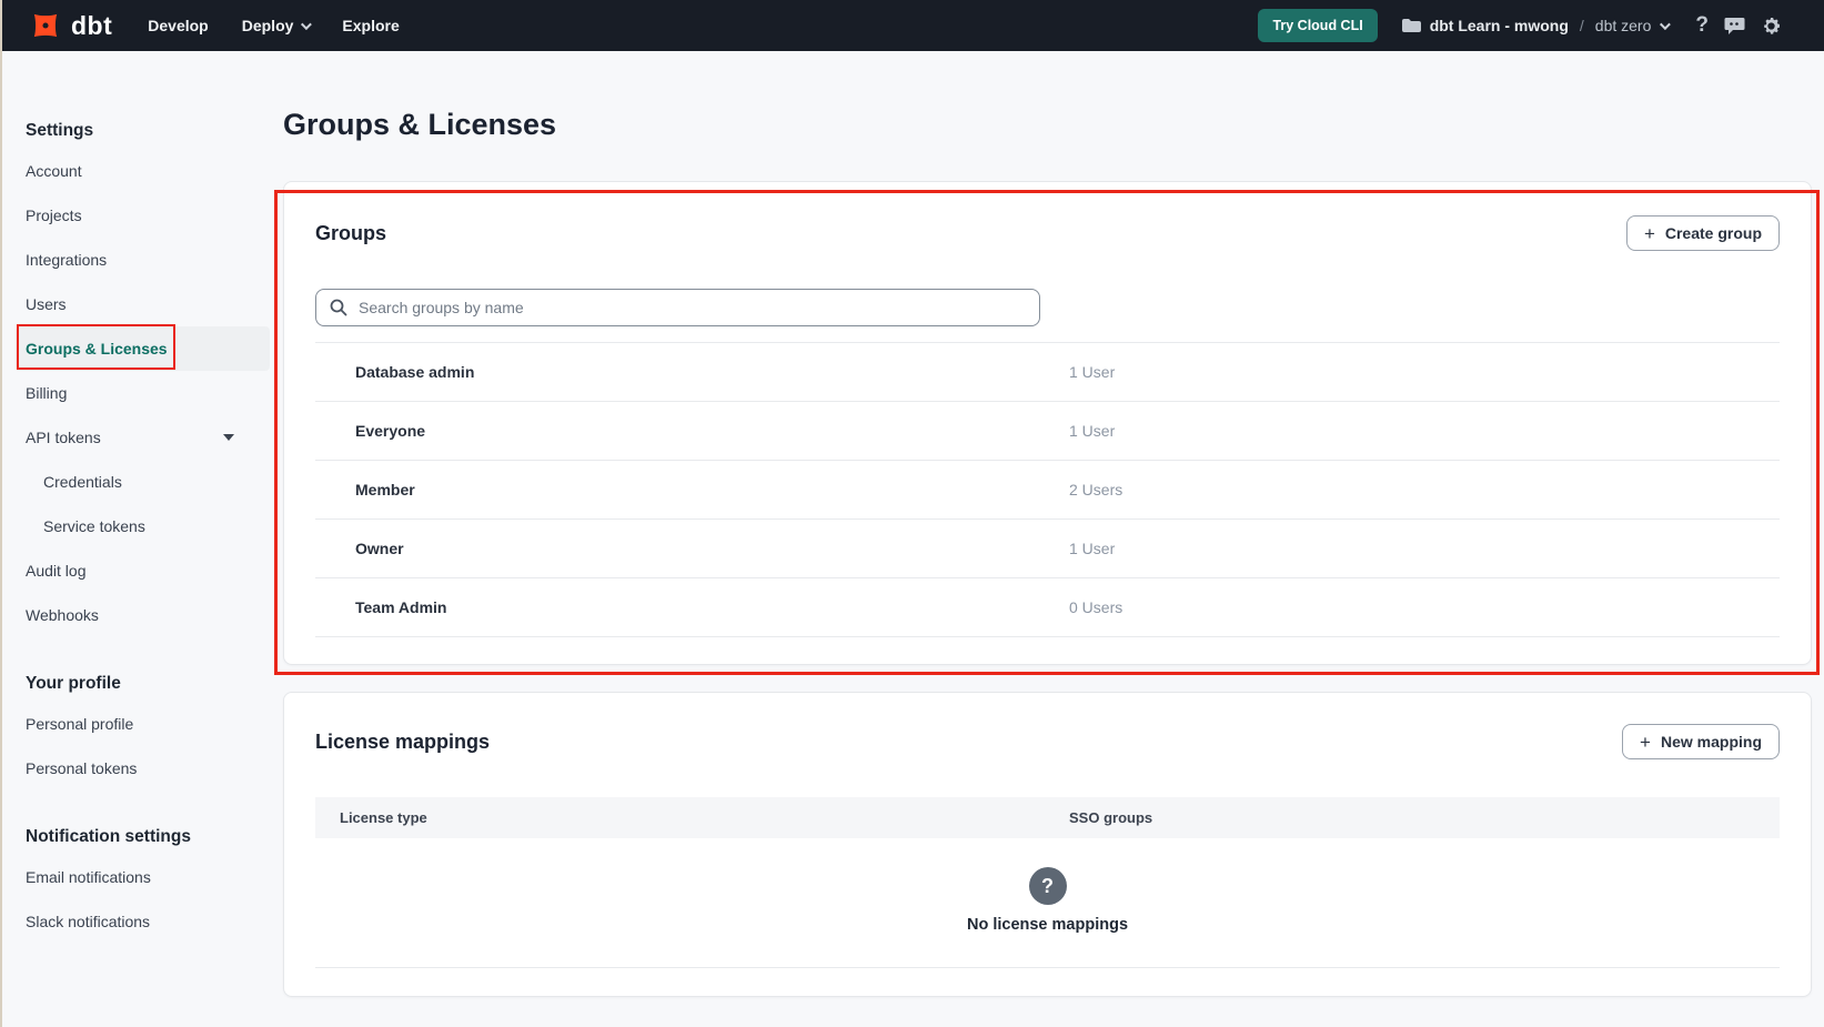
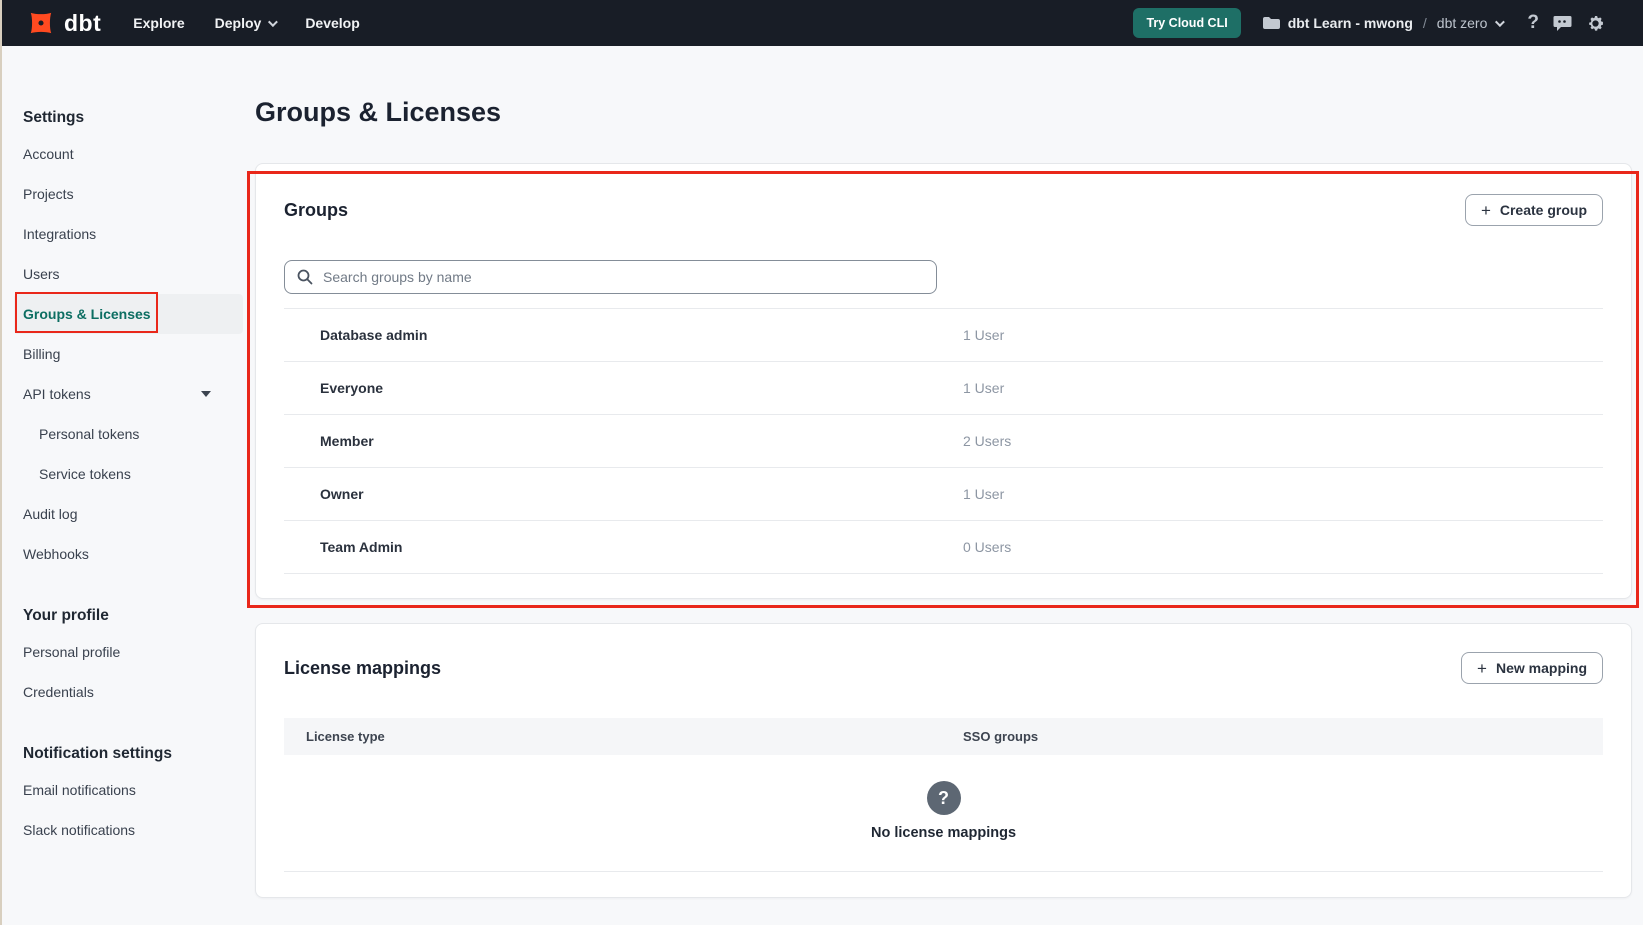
  dbt
- Develop
+ Explore
  Deploy
- Explore
+ Develop
  Try Cloud CLI
  dbt Learn - mwong
  /
  dbt zero
  ?
  Settings
  Account
  Projects
  Integrations
  Users
  Groups & Licenses
  Billing
  API tokens
- Credentials
+ Personal tokens
  Service tokens
  Audit log
  Webhooks
  Your profile
  Personal profile
- Personal tokens
+ Credentials
  Notification settings
  Email notifications
  Slack notifications
  Groups & Licenses
  Groups
  +
  Create group
  Search groups by name
  Database admin
  1 User
  Everyone
  1 User
  Member
  2 Users
  Owner
  1 User
  Team Admin
  0 Users
  License mappings
  +
  New mapping
  License type
  SSO groups
  ?
  No license mappings
